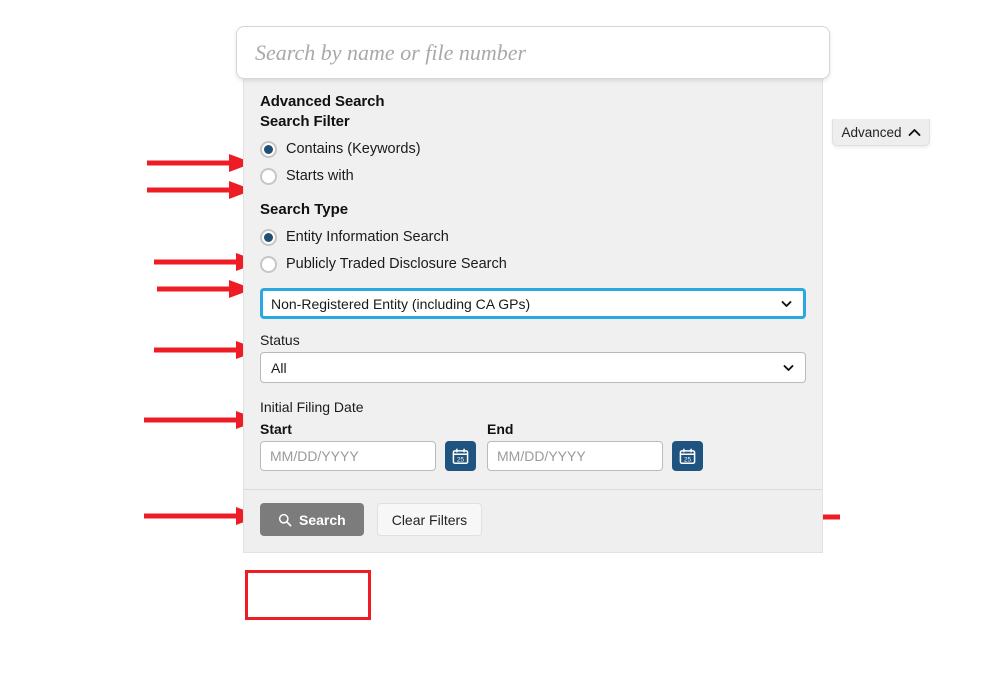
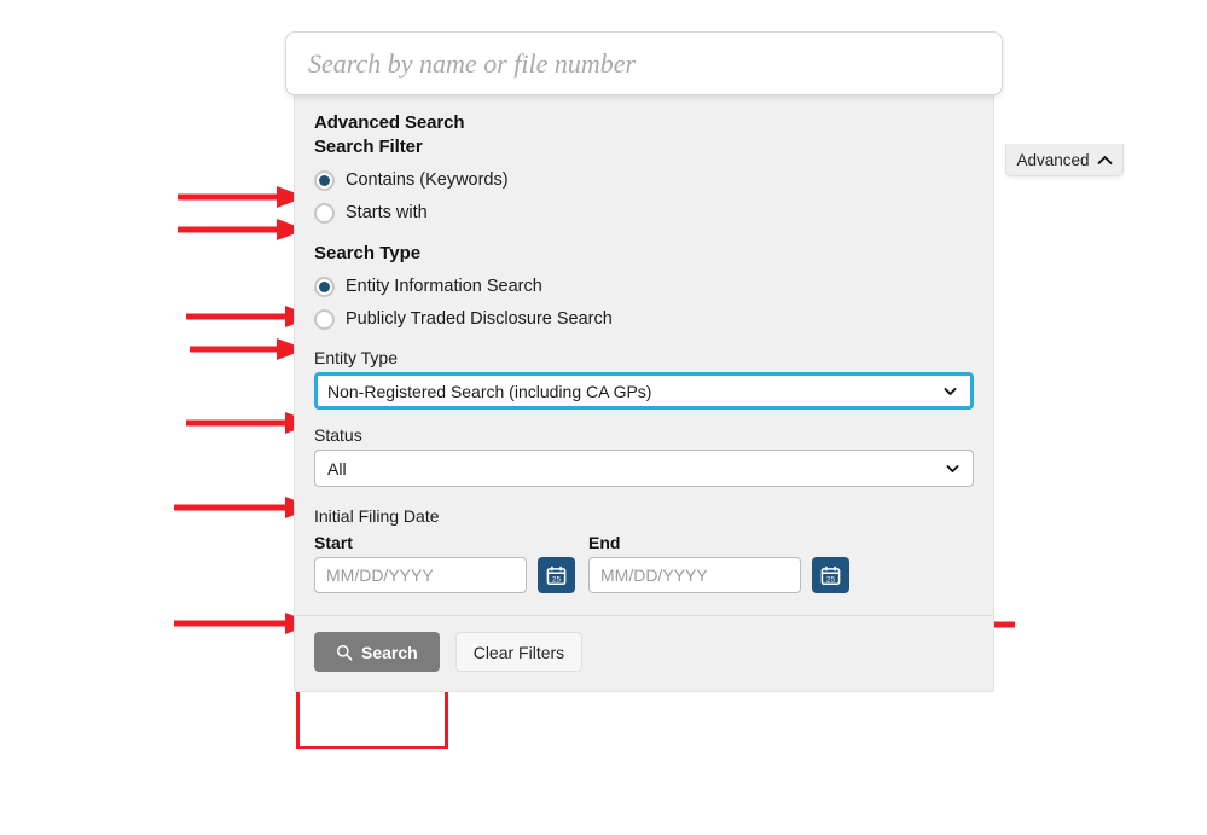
  Search by name or file number
  Advanced Search
  Search Filter
  Contains (Keywords)
  Starts with
  Search Type
  Entity Information Search
  Publicly Traded Disclosure Search
+ Entity Type
- Non-Registered Entity (including CA GPs)
+ Non-Registered Search (including CA GPs)
  Status
  All
  Initial Filing Date
  Start
  MM/DD/YYYY
  End
  MM/DD/YYYY
  Search
  Clear Filters
  Advanced
